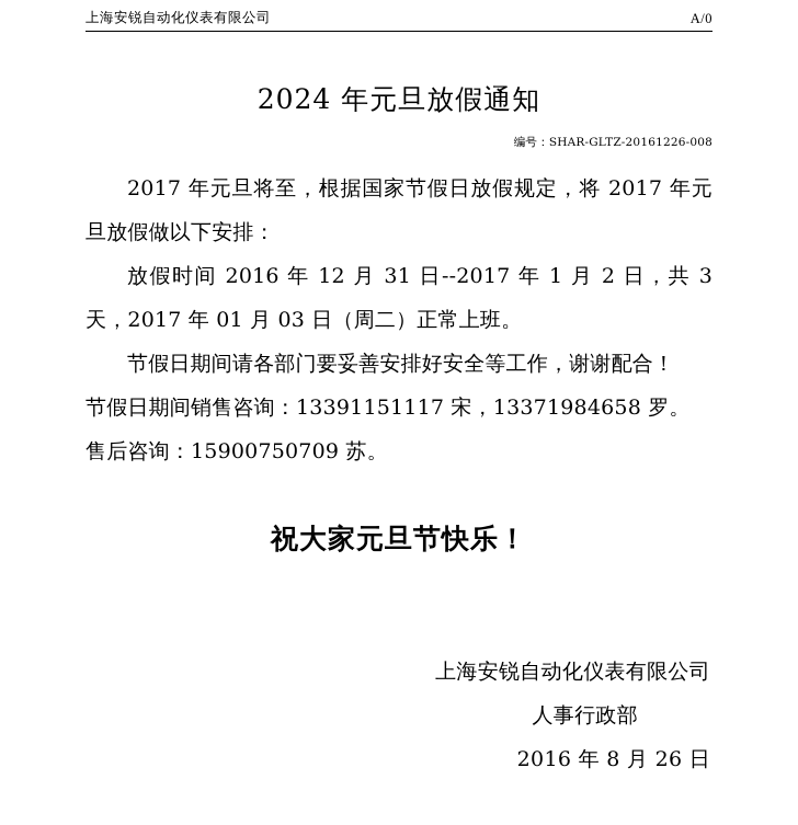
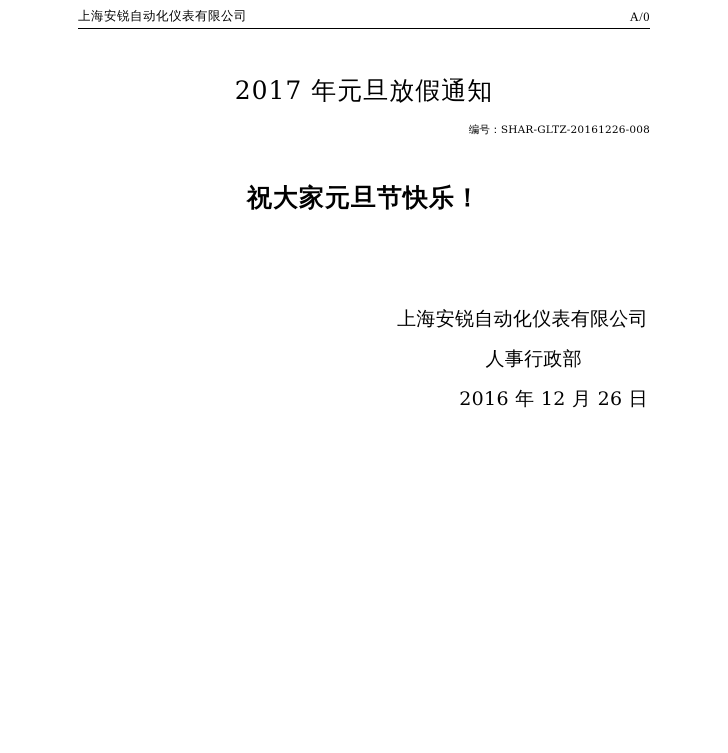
  上海安锐自动化仪表有限公司
  A/0
- 2024 年元旦放假通知
+ 2017 年元旦放假通知
  编号：SHAR-GLTZ-20161226-008
- 2017 年元旦将至，根据国家节假日放假规定，将 2017 年元旦放假做以下安排：
- 放假时间 2016 年 12 月 31 日--2017 年 1 月 2 日，共 3 天，2017 年 01 月 03 日（周二）正常上班。
- 节假日期间请各部门要妥善安排好安全等工作，谢谢配合！
- 节假日期间销售咨询：13391151117 宋，13371984658 罗。
- 售后咨询：15900750709 苏。
  祝大家元旦节快乐！
  上海安锐自动化仪表有限公司
  人事行政部
- 2016 年 8 月 26 日
+ 2016 年 12 月 26 日
